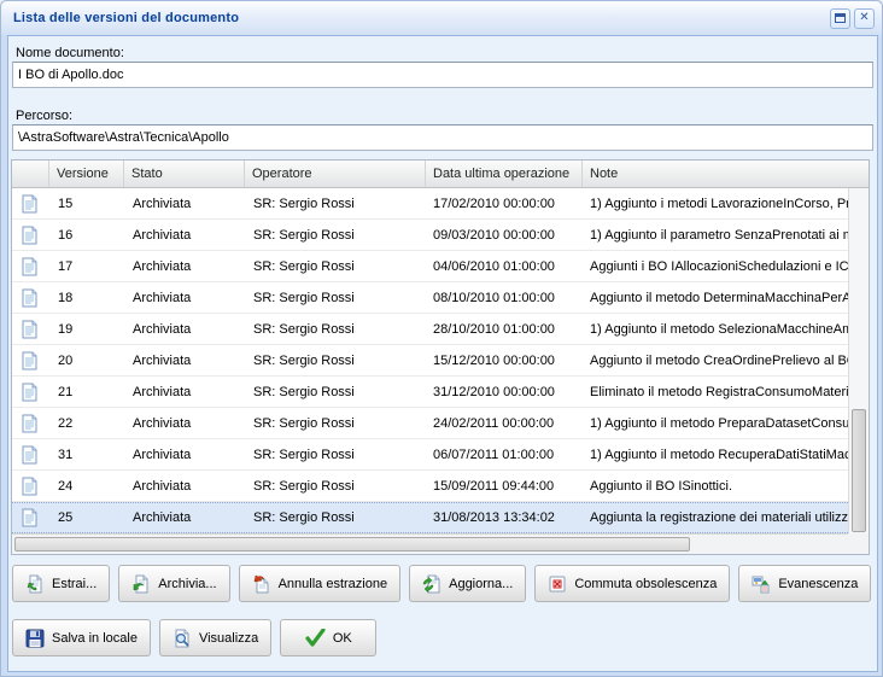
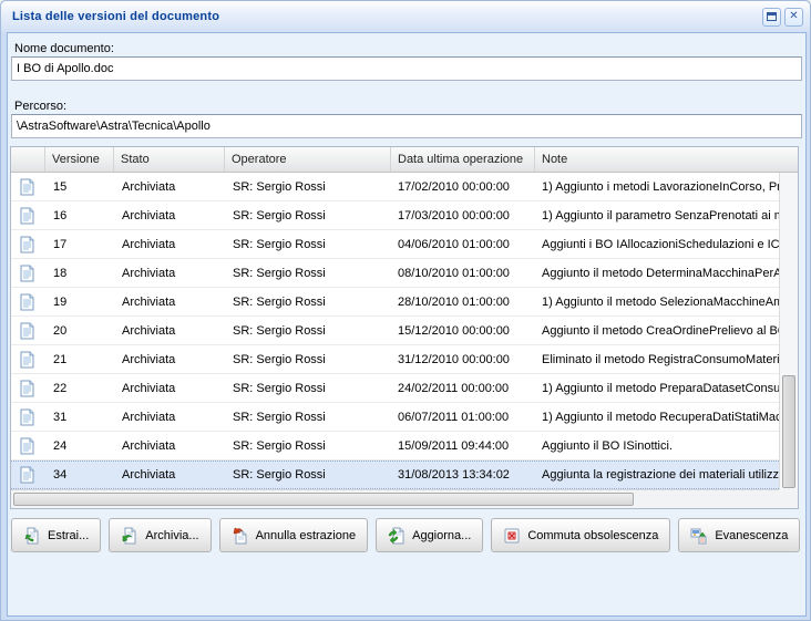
  Lista delle versioni del documento
  ✕
  Nome documento:
  I BO di Apollo.doc
  Percorso:
  \AstraSoftware\Astra\Tecnica\Apollo
  Versione
  Stato
  Operatore
  Data ultima operazione
  Note
  15
  Archiviata
  SR: Sergio Rossi
  17/02/2010 00:00:00
  1) Aggiunto i metodi LavorazioneInCorso, P
  16
  Archiviata
  SR: Sergio Rossi
- 09/03/2010 00:00:00
+ 17/03/2010 00:00:00
  1) Aggiunto il parametro SenzaPrenotati ai
  17
  Archiviata
  SR: Sergio Rossi
  04/06/2010 01:00:00
  Aggiunti i BO IAllocazioniSchedulazioni e IC
  18
  Archiviata
  SR: Sergio Rossi
  08/10/2010 01:00:00
  Aggiunto il metodo DeterminaMacchinaPerA
  19
  Archiviata
  SR: Sergio Rossi
  28/10/2010 01:00:00
  1) Aggiunto il metodo SelezionaMacchineA
  20
  Archiviata
  SR: Sergio Rossi
  15/12/2010 00:00:00
  Aggiunto il metodo CreaOrdinePrelievo al B
  21
  Archiviata
  SR: Sergio Rossi
  31/12/2010 00:00:00
  Eliminato il metodo RegistraConsumoMater
  22
  Archiviata
  SR: Sergio Rossi
  24/02/2011 00:00:00
  1) Aggiunto il metodo PreparaDatasetConsu
  31
  Archiviata
  SR: Sergio Rossi
  06/07/2011 01:00:00
  1) Aggiunto il metodo RecuperaDatiStatiMa
  24
  Archiviata
  SR: Sergio Rossi
  15/09/2011 09:44:00
  Aggiunto il BO ISinottici.
- 25
+ 34
  Archiviata
  SR: Sergio Rossi
  31/08/2013 13:34:02
  Aggiunta la registrazione dei materiali utilizz
  Estrai...
  Archivia...
  Annulla estrazione
  Aggiorna...
  Commuta obsolescenza
  Evanescenza
- Salva in locale
- Visualizza
- OK
